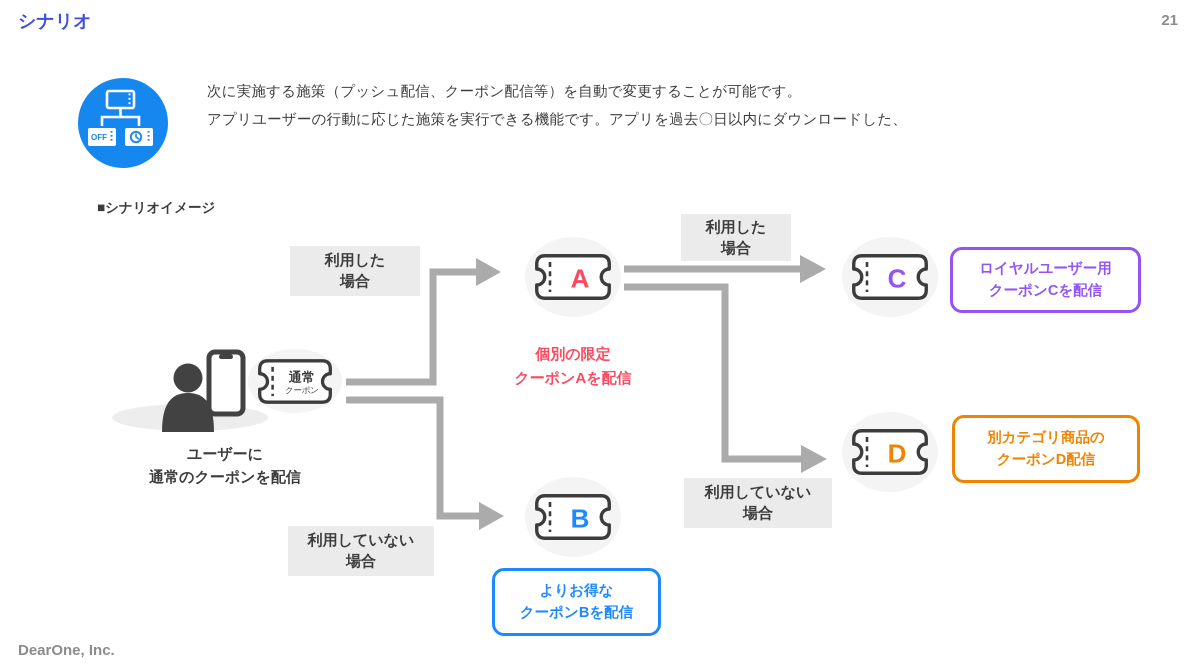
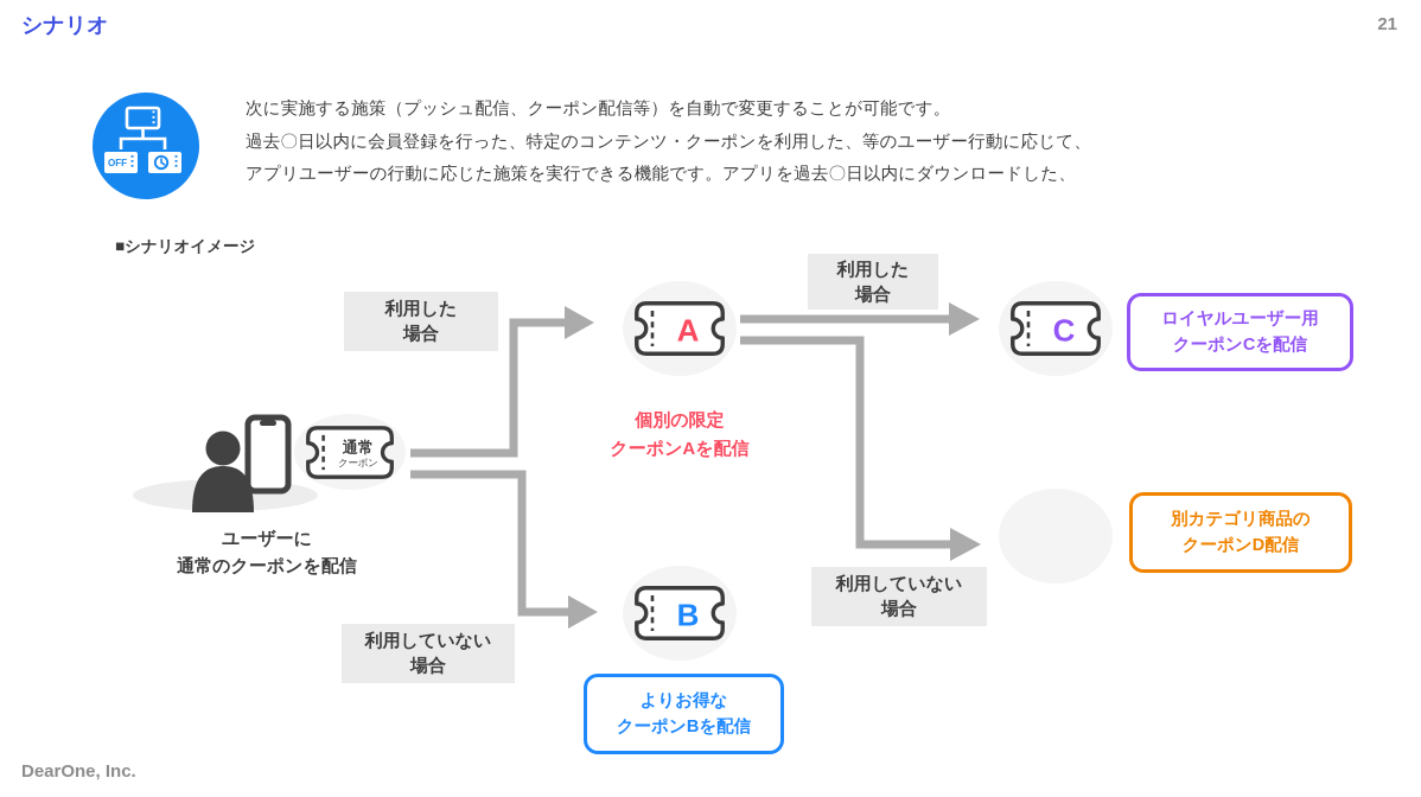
  シナリオ
  21
  OFF
  次に実施する施策（プッシュ配信、クーポン配信等）を自動で変更することが可能です。
+ 過去〇日以内に会員登録を行った、特定のコンテンツ・クーポンを利用した、等のユーザー行動に応じて、
  アプリユーザーの行動に応じた施策を実行できる機能です。アプリを過去〇日以内にダウンロードした、
  ■シナリオイメージ
  通常
  クーポン
  ユーザーに
  通常のクーポンを配信
  利用した
  場合
  利用していない
  場合
  利用した
  場合
  利用していない
  場合
  A
  個別の限定
  クーポンAを配信
  B
  よりお得な
  クーポンBを配信
  C
  ロイヤルユーザー用
  クーポンCを配信
- D
  別カテゴリ商品の
  クーポンD配信
  DearOne, Inc.
